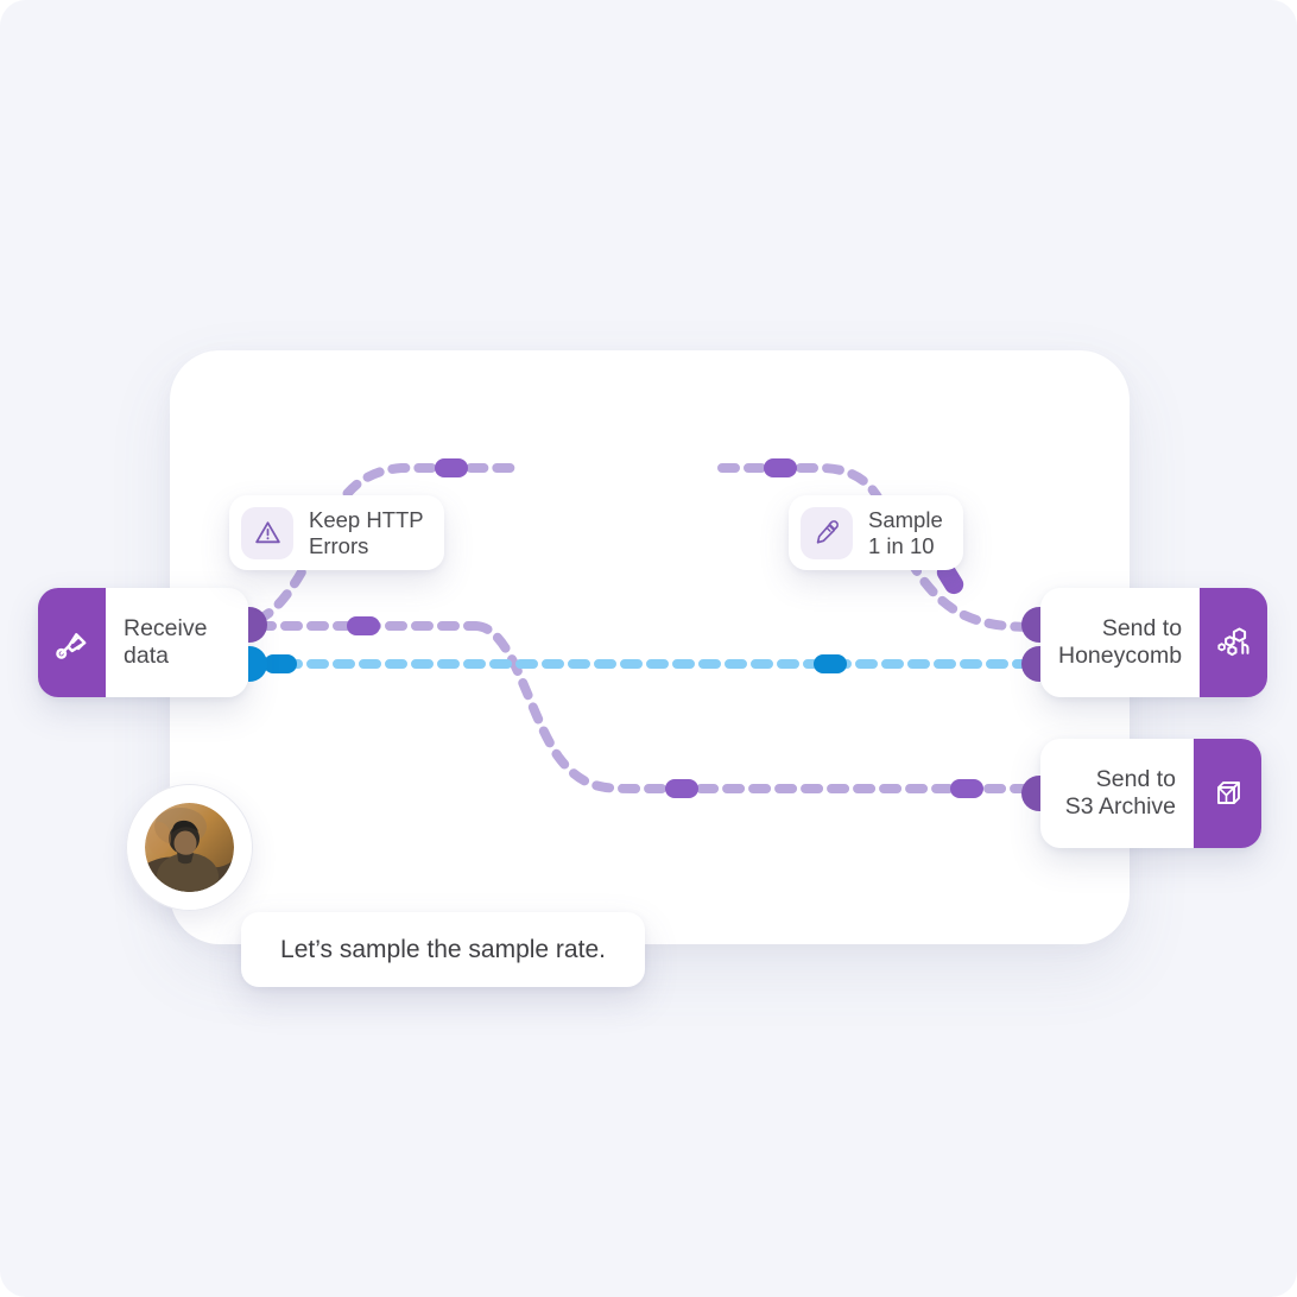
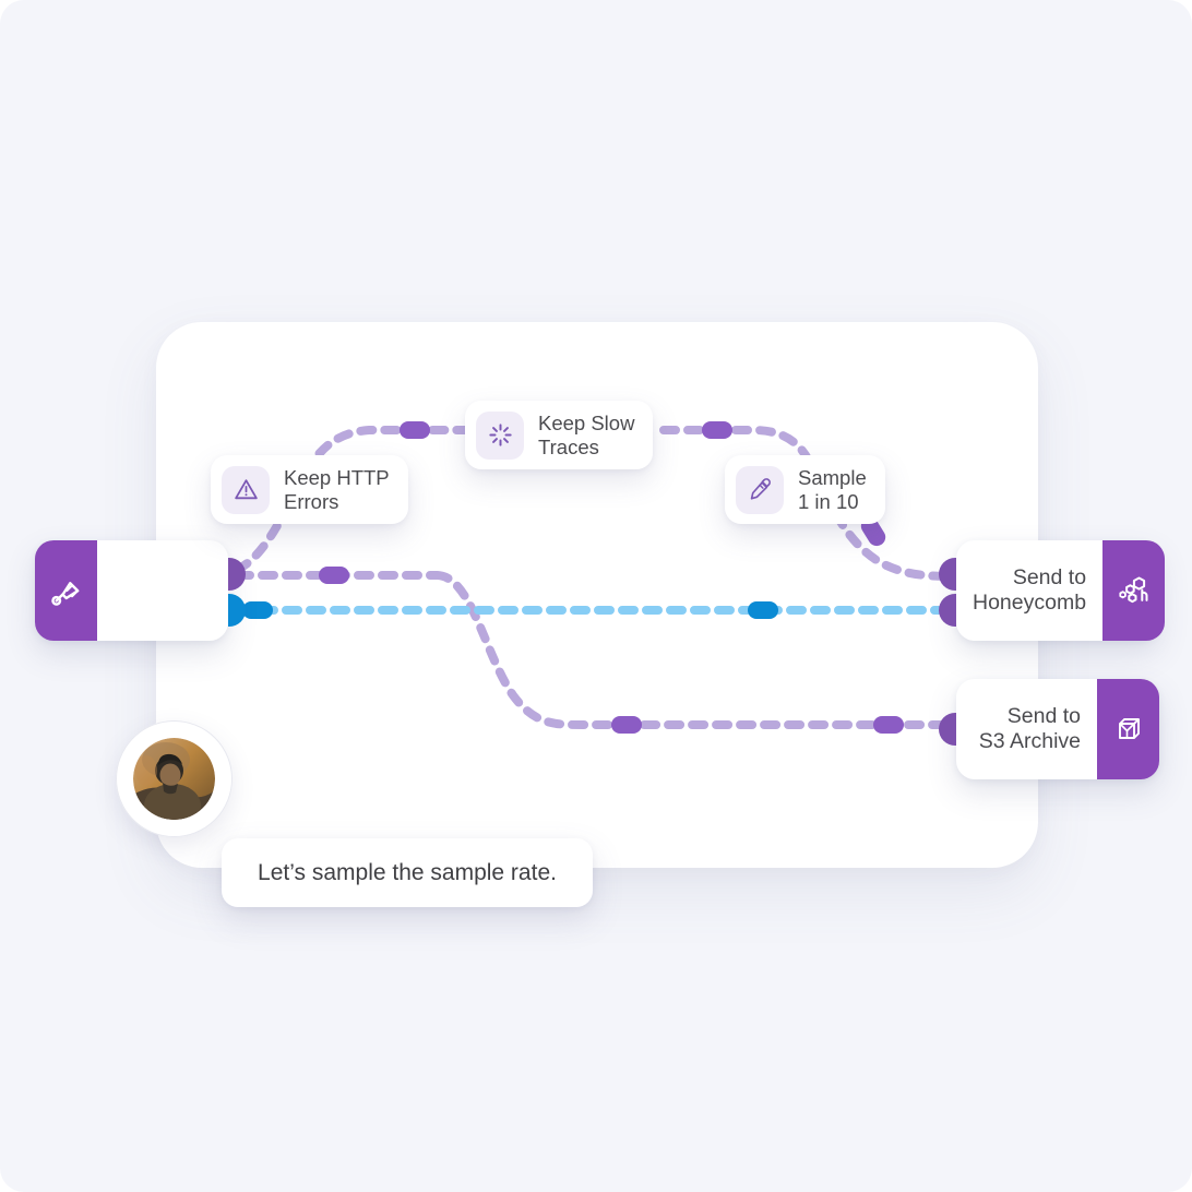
- Receive
- data
  Send to
  Honeycomb
  Send to
  S3 Archive
  Keep HTTP
  Errors
+ Keep Slow
+ Traces
  Sample
  1 in 10
  Let’s sample the sample rate.
